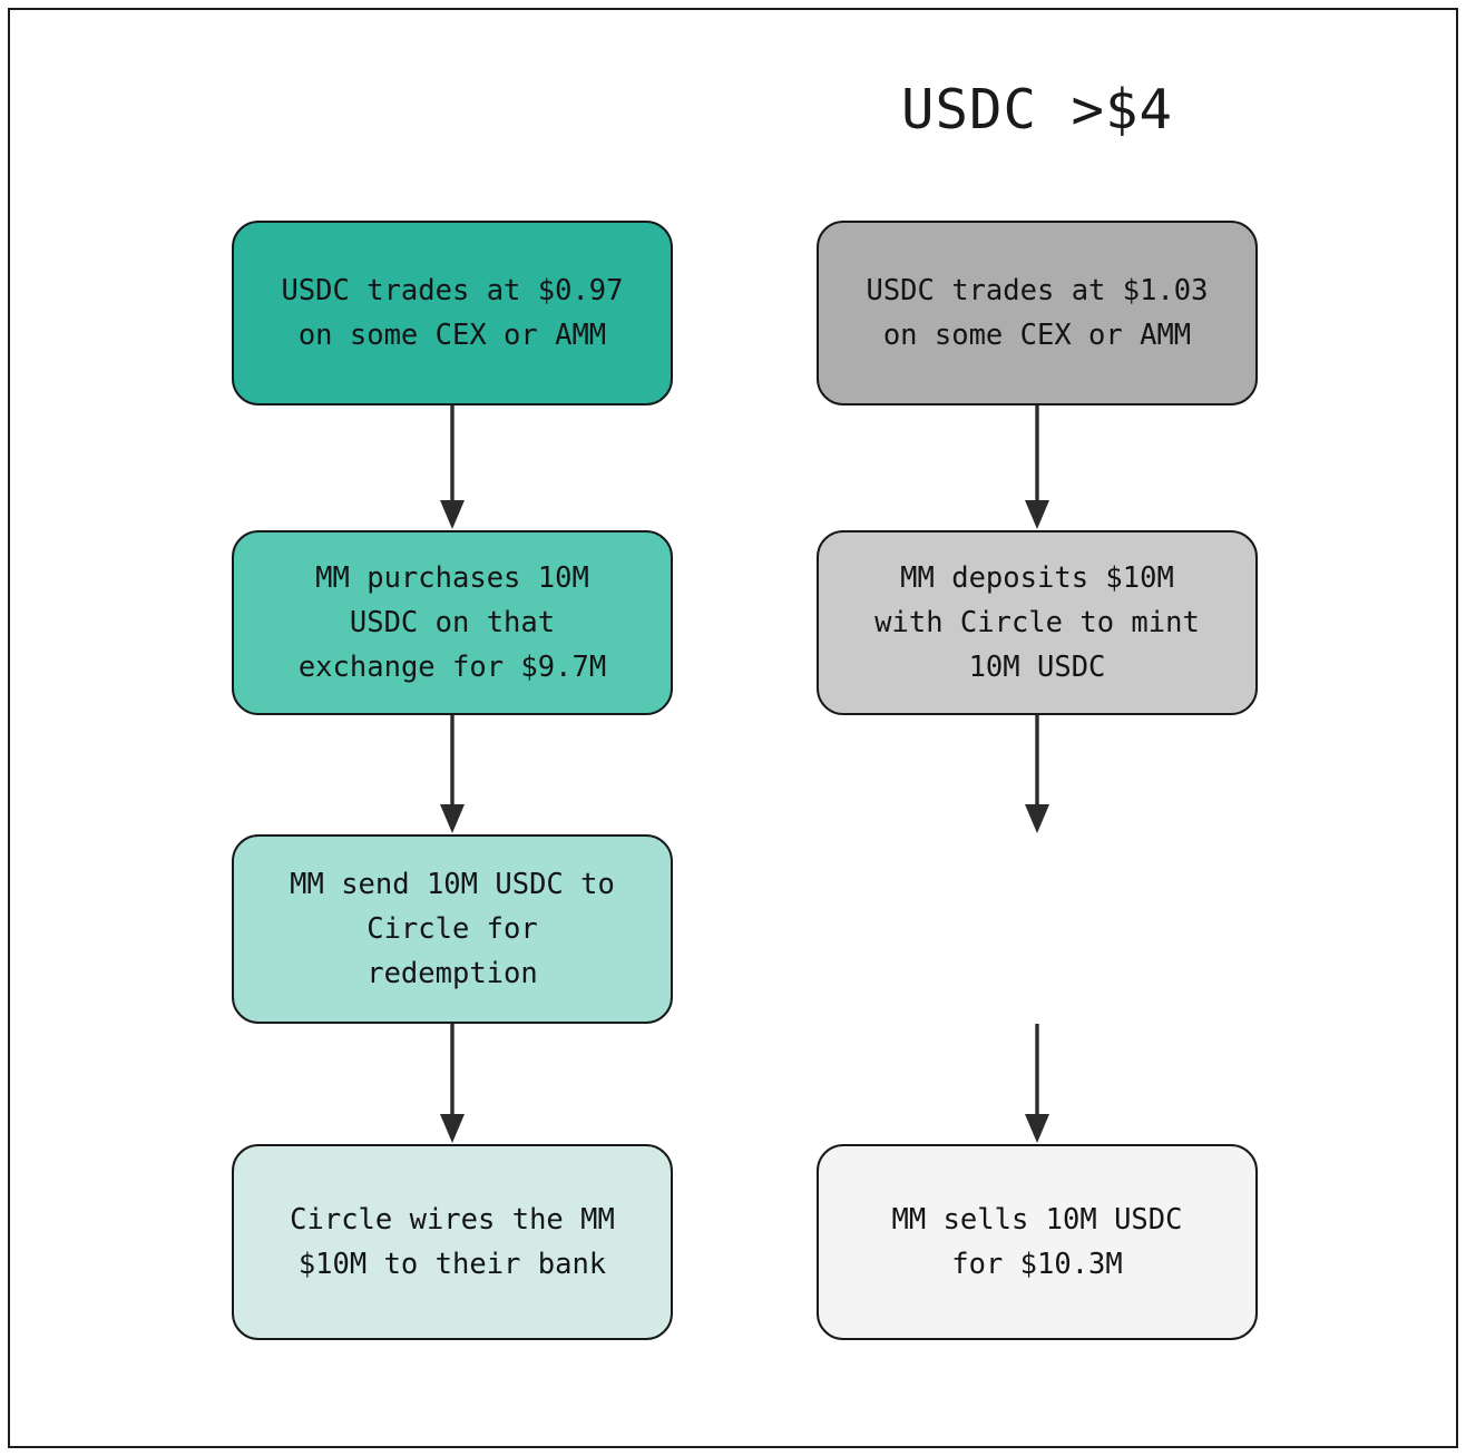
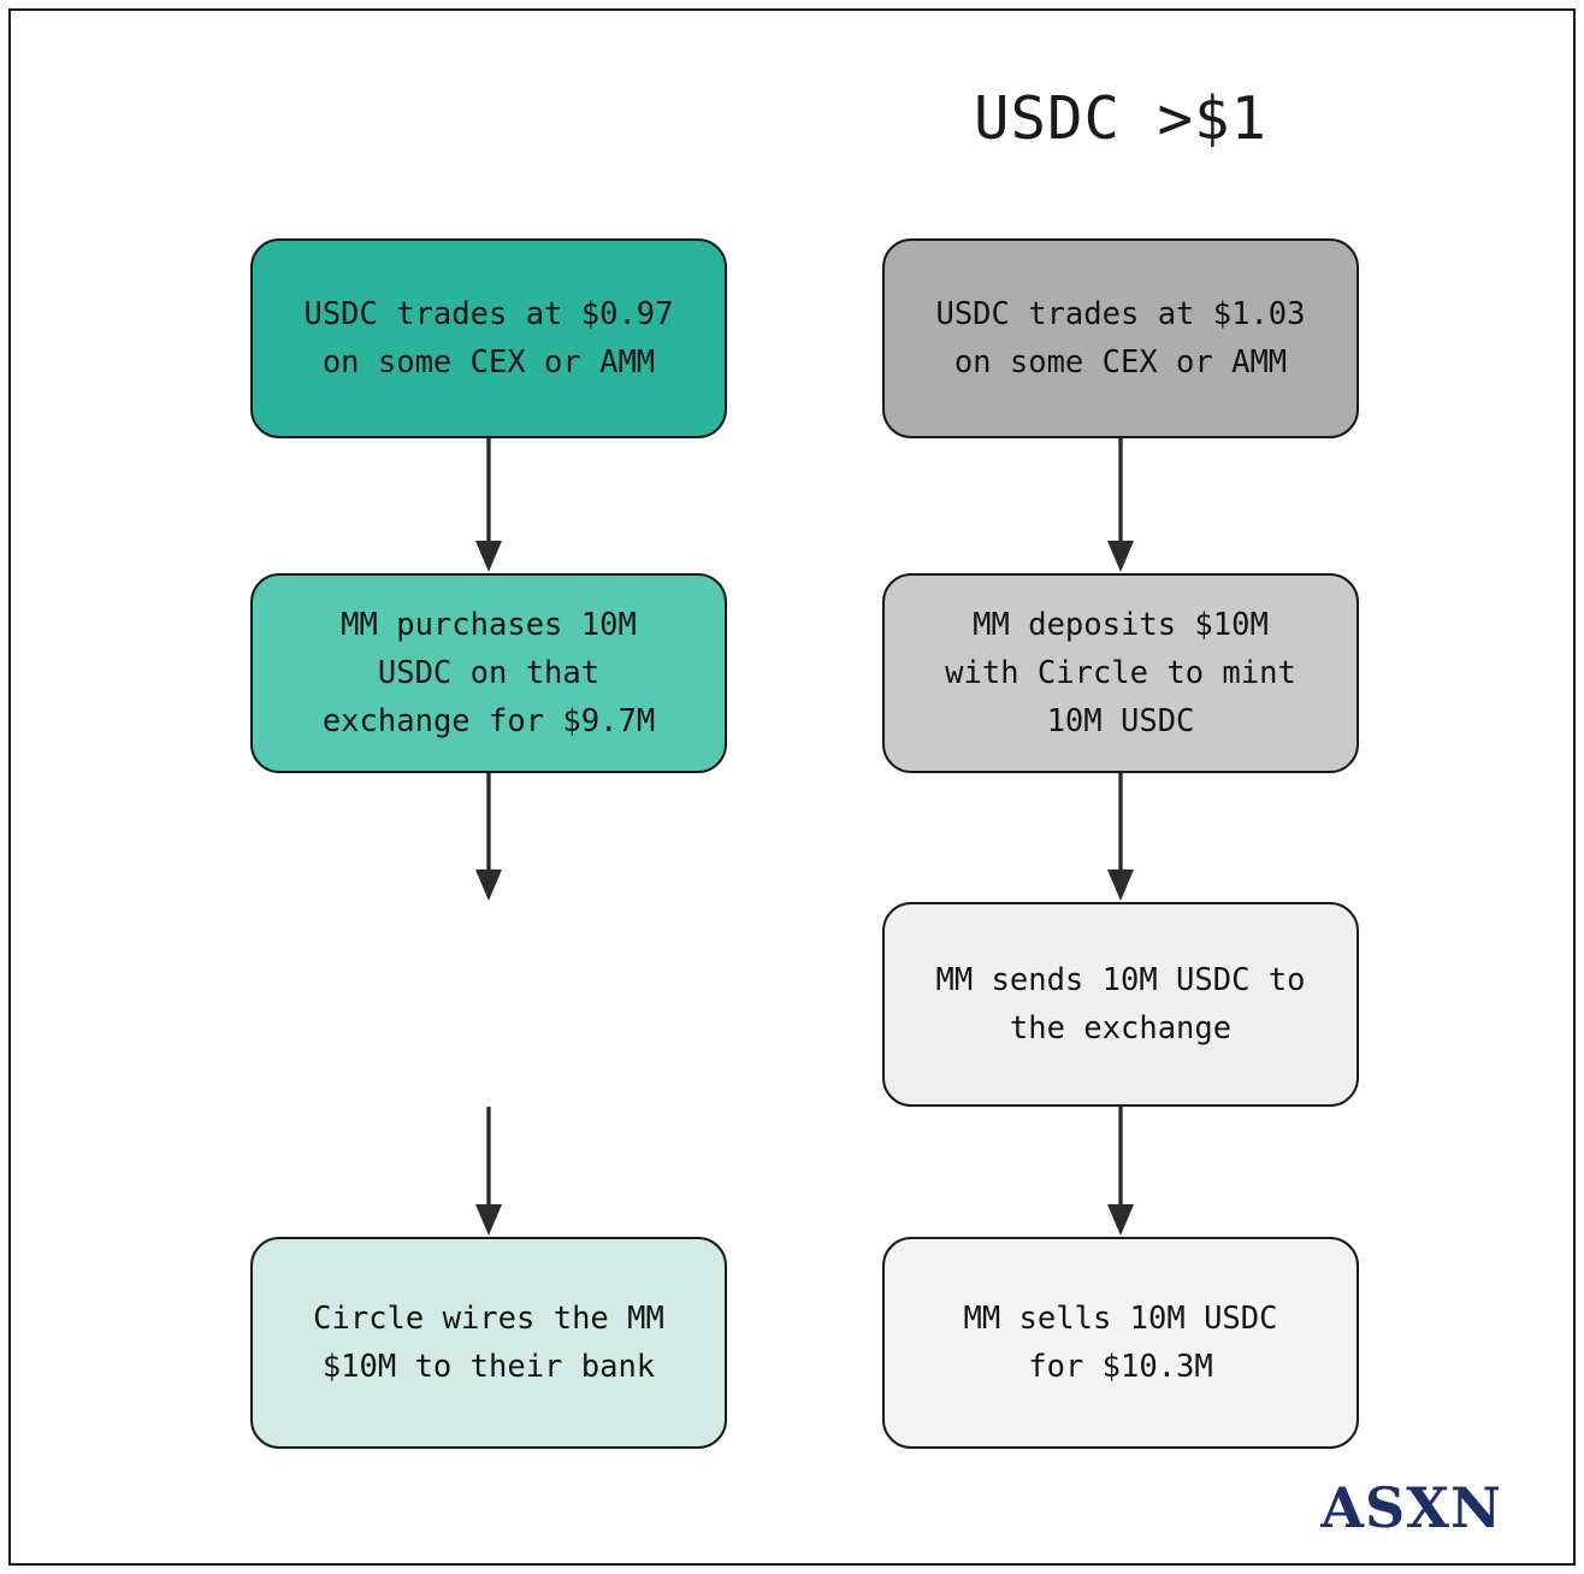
- USDC >$4
+ USDC >$1
  USDC trades at $0.97
  on some CEX or AMM
  MM purchases 10M
  USDC on that
  exchange for $9.7M
- MM send 10M USDC to
- Circle for
- redemption
  Circle wires the MM
  $10M to their bank
  USDC trades at $1.03
  on some CEX or AMM
  MM deposits $10M
  with Circle to mint
  10M USDC
+ MM sends 10M USDC to
+ the exchange
  MM sells 10M USDC
  for $10.3M
+ ASXN
